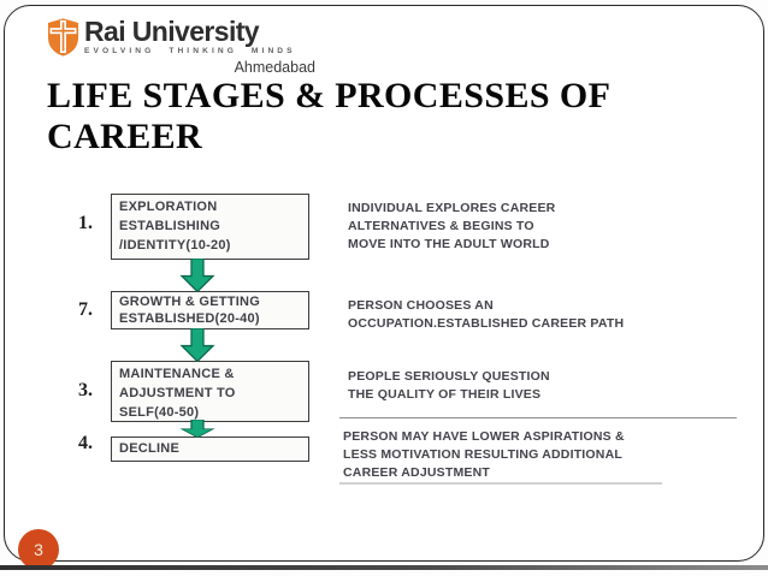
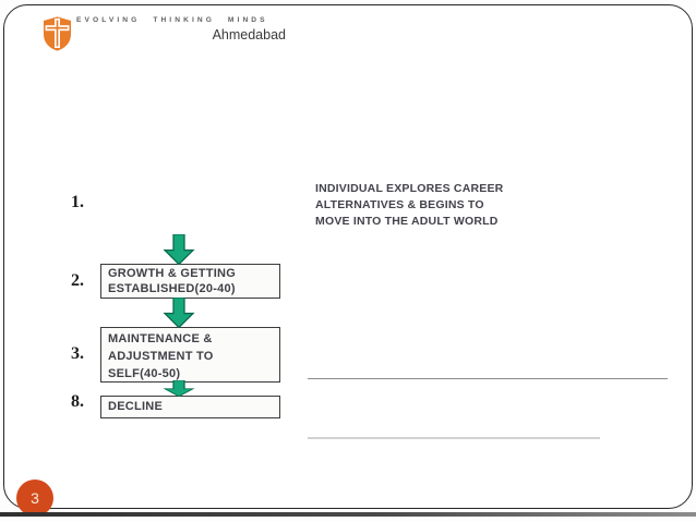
- Rai University
  Ahmedabad
- LIFE STAGES & PROCESSES OF CAREER
  1.
- 7.
+ 2.
  3.
- 4.
+ 8.
- EXPLORATION
- ESTABLISHING
- /IDENTITY(10-20)
  GROWTH & GETTING
  ESTABLISHED(20-40)
  MAINTENANCE &
  ADJUSTMENT TO
  SELF(40-50)
  DECLINE
  INDIVIDUAL EXPLORES CAREER
  ALTERNATIVES & BEGINS TO
  MOVE INTO THE ADULT WORLD
- PERSON CHOOSES AN
- OCCUPATION.ESTABLISHED CAREER PATH
- PEOPLE SERIOUSLY QUESTION
- THE QUALITY OF THEIR LIVES
- PERSON MAY HAVE LOWER ASPIRATIONS &
- LESS MOTIVATION RESULTING ADDITIONAL
- CAREER ADJUSTMENT
  3
